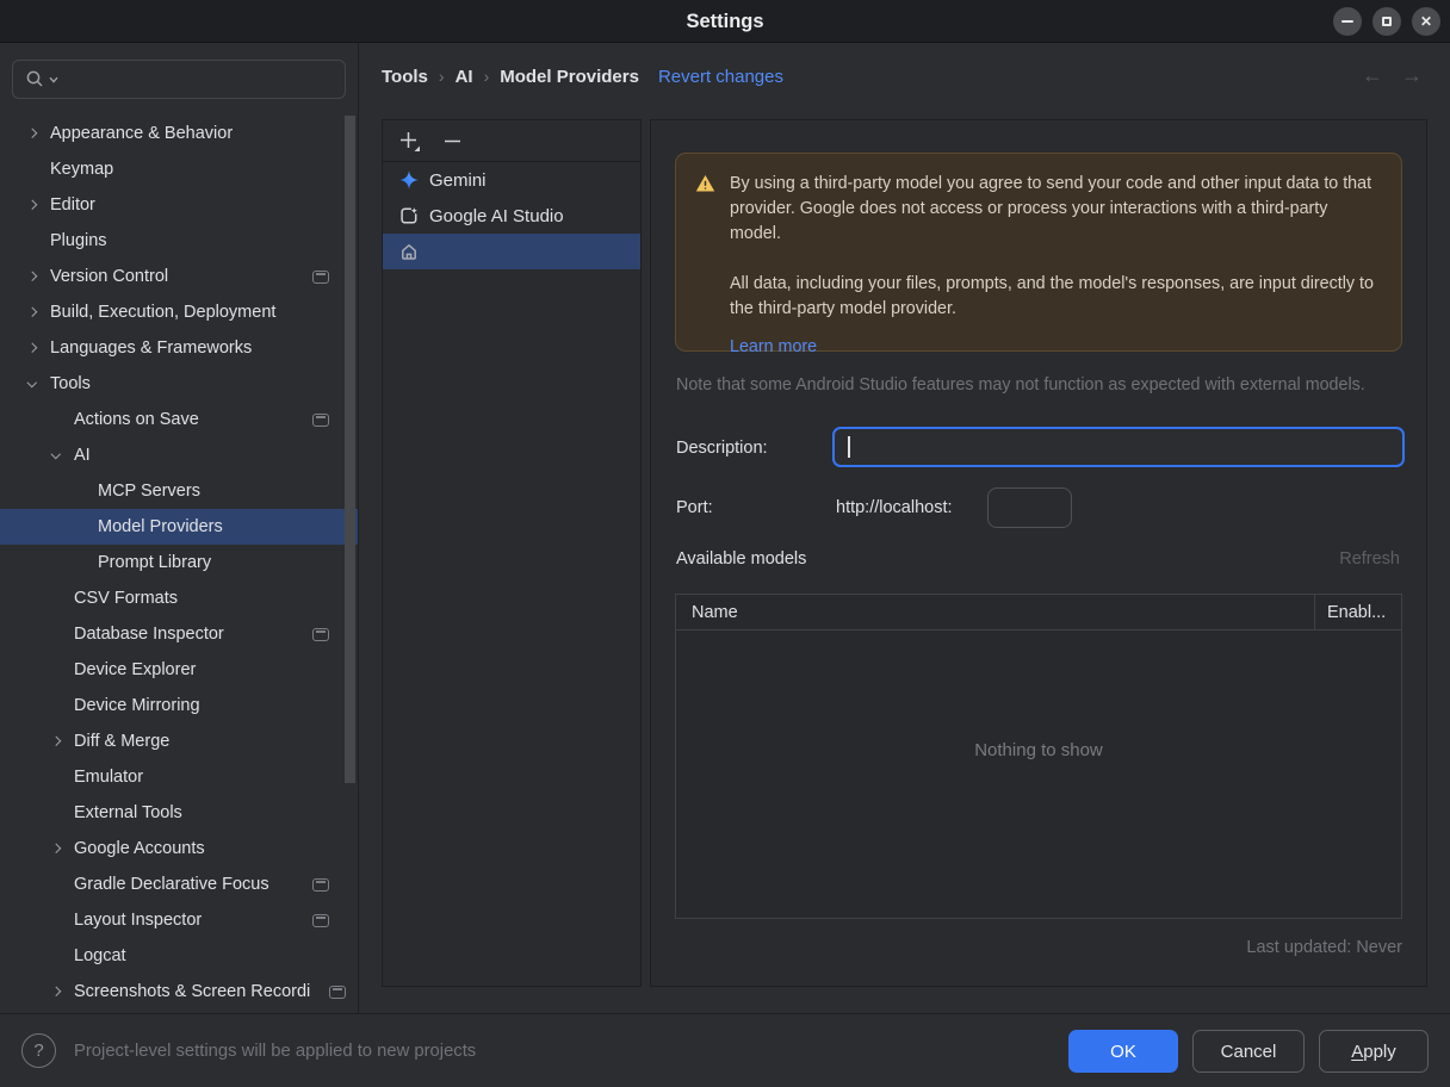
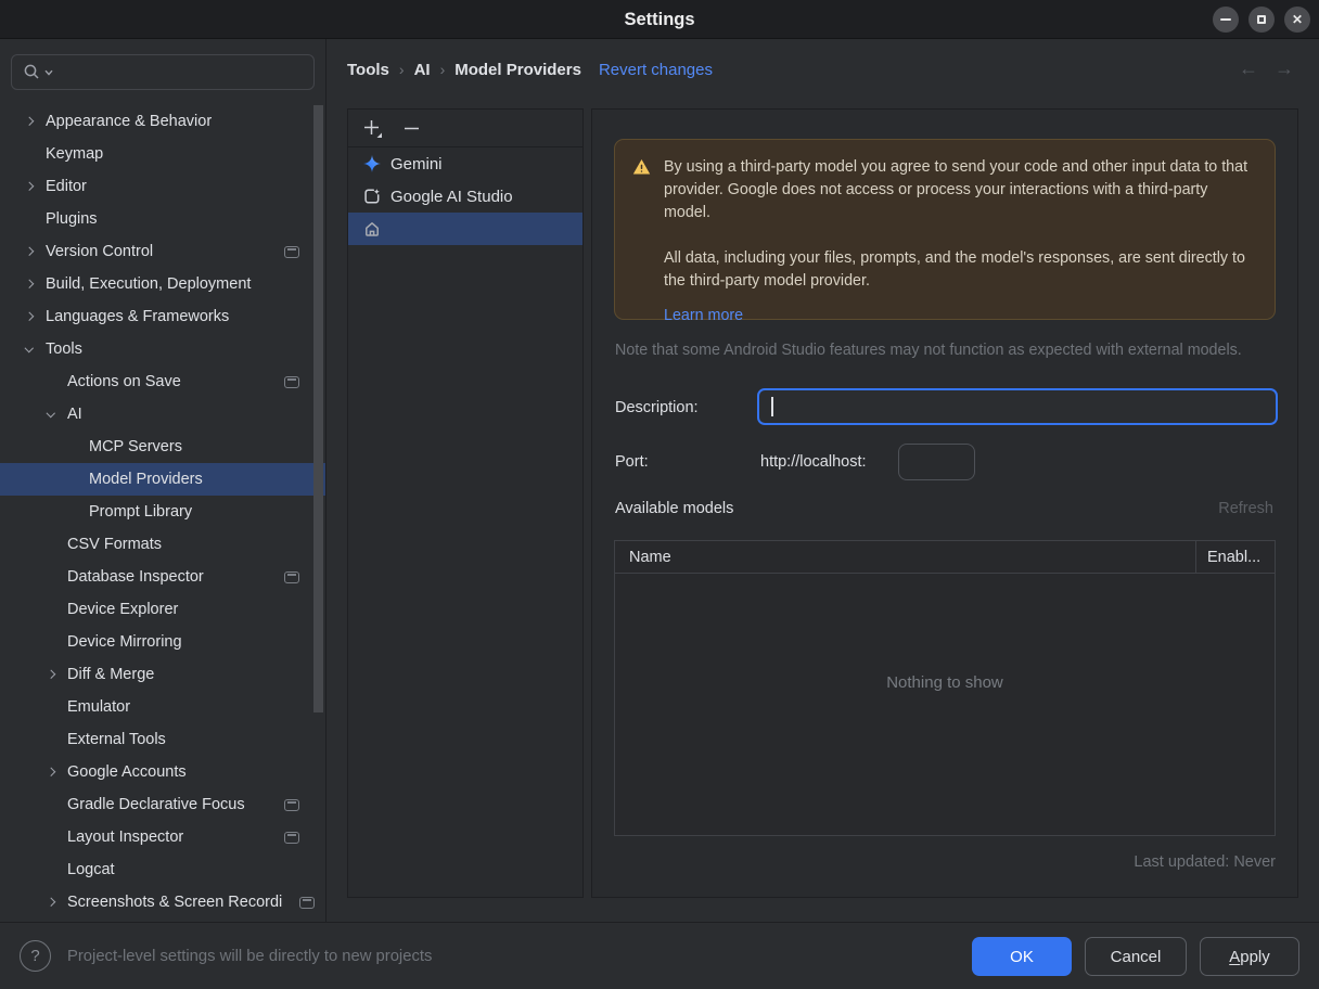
  Settings
  ✕
  Tools
  ›
  AI
  ›
  Model Providers
  Revert changes
  ←
  →
  Appearance & Behavior
  Keymap
  Editor
  Plugins
  Version Control
  Build, Execution, Deployment
  Languages & Frameworks
  Tools
  Actions on Save
  AI
  MCP Servers
  Model Providers
  Prompt Library
  CSV Formats
  Database Inspector
  Device Explorer
  Device Mirroring
  Diff & Merge
  Emulator
  External Tools
  Google Accounts
  Gradle Declarative Focus
  Layout Inspector
  Logcat
  Screenshots & Screen Recordi
  Gemini
  Google AI Studio
  By using a third-party model you agree to send your code and other input data to that provider. Google does not access or process your interactions with a third-party model.
- All data, including your files, prompts, and the model's responses, are input directly to the third-party model provider.
+ All data, including your files, prompts, and the model's responses, are sent directly to the third-party model provider.
  Learn more
  Note that some Android Studio features may not function as expected with external models.
  Description:
  Port:
  http://localhost:
  Available models
  Refresh
  Name
  Enabl...
  Nothing to show
  Last updated: Never
  ?
- Project-level settings will be applied to new projects
+ Project-level settings will be directly to new projects
  OK
  Cancel
  A
  pply
